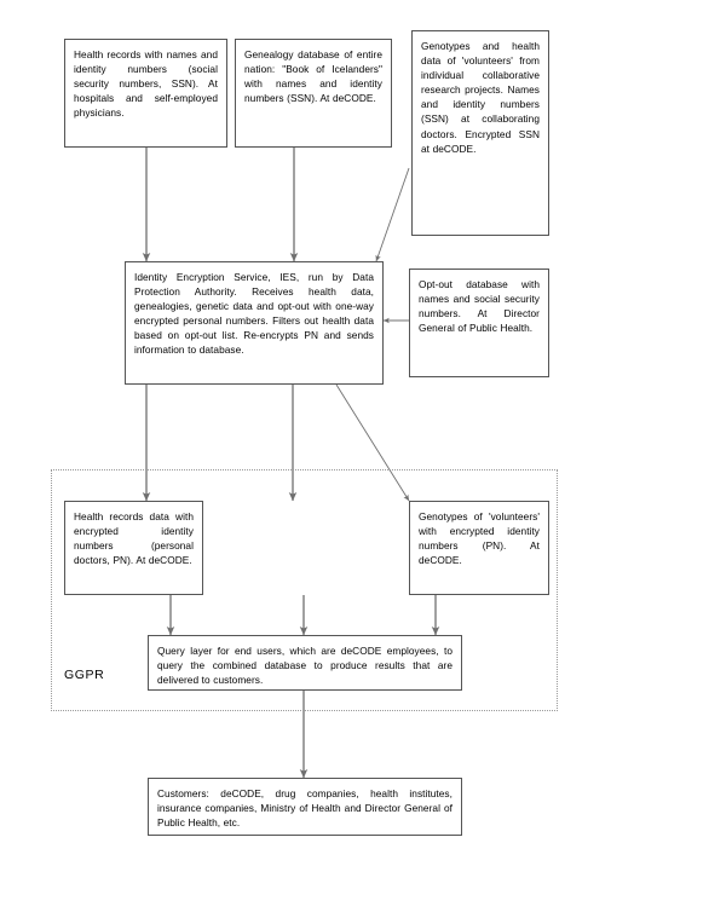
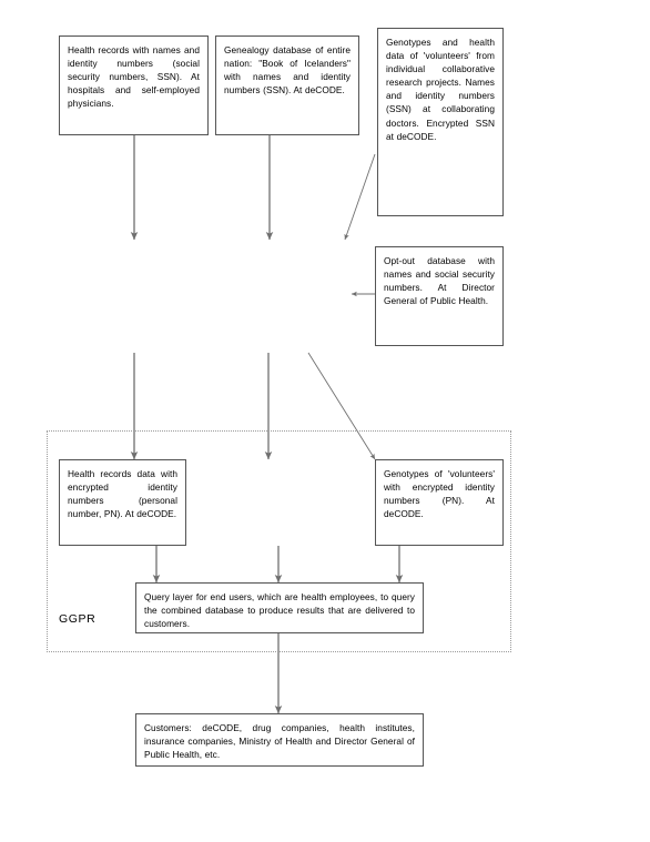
  Health records with names and identity numbers (social security numbers, SSN). At hospitals and self-employed physicians.
  Genealogy database of entire nation: "Book of Icelanders" with names and identity numbers (SSN). At deCODE.
  Genotypes and health data of 'volunteers' from individual collaborative research projects. Names and identity numbers (SSN) at collaborating doctors. Encrypted SSN at deCODE.
- Identity Encryption Service, IES, run by Data Protection Authority. Receives health data, genealogies, genetic data and opt-out with one-way encrypted personal numbers. Filters out health data based on opt-out list. Re-encrypts PN and sends information to database.
  Opt-out database with names and social security numbers. At Director General of Public Health.
  GGPR
- Health records data with encrypted identity numbers (personal doctors, PN). At deCODE.
+ Health records data with encrypted identity numbers (personal number, PN). At deCODE.
  Genotypes of 'volunteers' with encrypted identity numbers (PN). At deCODE.
- Query layer for end users, which are deCODE employees, to query the combined database to produce results that are delivered to customers.
+ Query layer for end users, which are health employees, to query the combined database to produce results that are delivered to customers.
  Customers: deCODE, drug companies, health institutes, insurance companies, Ministry of Health and Director General of Public Health, etc.
